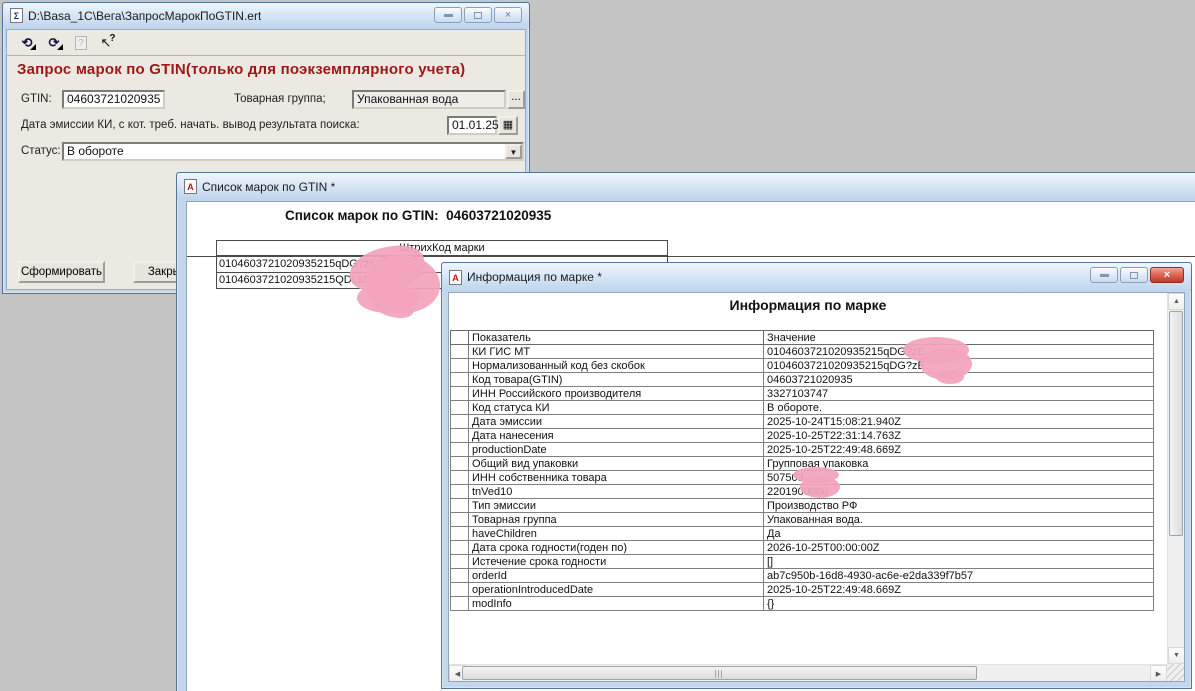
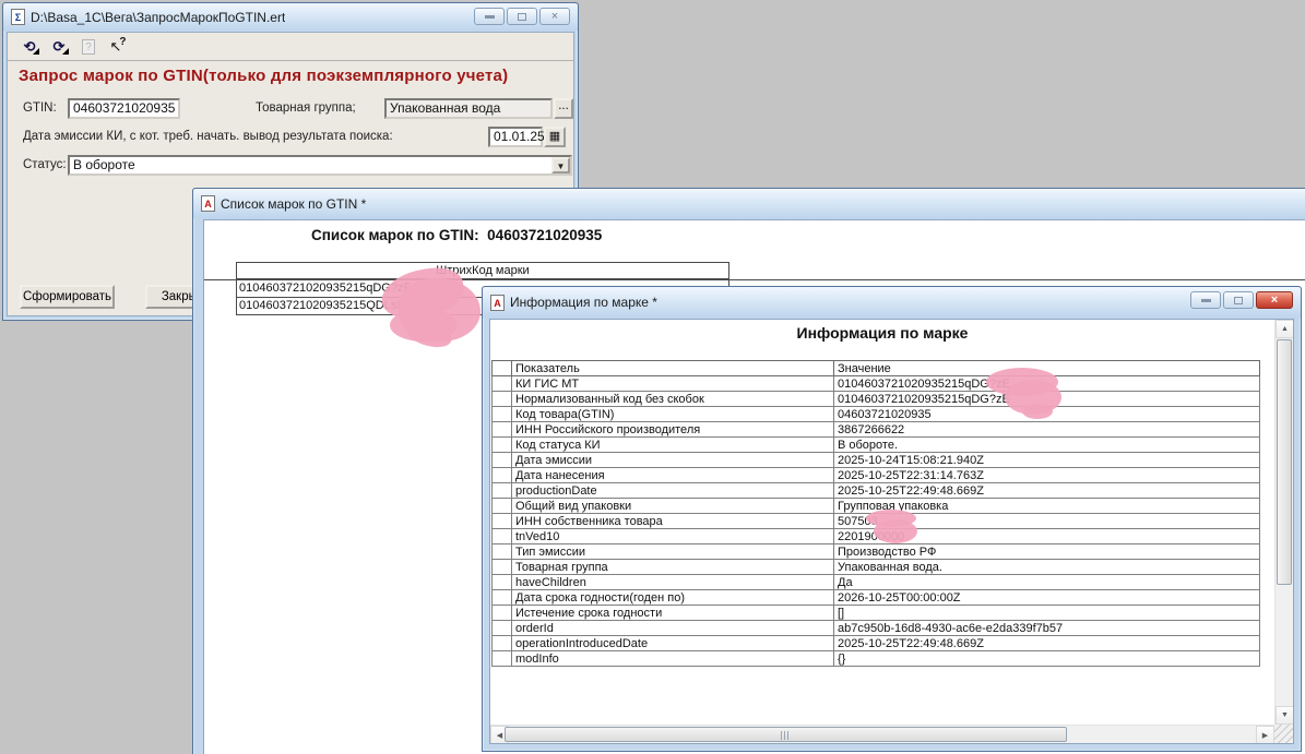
  Σ
  D:\Basa_1C\Вега\ЗапросМарокПоGTIN.ert
  ×
  ⟲
  ⟳
  ?
  ↖
  ?
  Запрос марок по GTIN(только для поэкземплярного учета)
  GTIN:
  04603721020935
  Товарная группа;
  Упакованная вода
  ...
  Дата эмиссии КИ, с кот. треб. начать. вывод результата поиска:
  01.01.25
  ▦
  Статус:
  В обороте
  ▼
  Сформировать
  A
  Список марок по GTIN *
  Список марок по GTIN: 04603721020935
  рихКод марки
  0104603721020935215qD
  0104603721020935215QD
  A
  Информация по марке *
  ×
  Информация по марке
  	Показатель	Значение
  	КИ ГИС МТ	0104603721020935215qDG
  	Нормализованный код без скобок	0104603721020935215qDG?z
  	Код товара(GTIN)	04603721020935
- 	ИНН Российского производителя	3327103747
+ 	ИНН Российского производителя	3867266622
  	Код статуса КИ	В обороте.
  	Дата эмиссии	2025-10-24T15:08:21.940Z
  	Дата нанесения	2025-10-25T22:31:14.763Z
  	productionDate	2025-10-25T22:49:48.669Z
  	Общий вид упаковки	Групповая упаковка
  	ИНН собственника товара	5075
  	tnVed10	220190
  	Тип эмиссии	Производство РФ
  	Товарная группа	Упакованная вода.
  	haveChildren	Да
  	Дата срока годности(годен по)	2026-10-25T00:00:00Z
  	Истечение срока годности	[]
  	orderId	ab7c950b-16d8-4930-ac6e-e2da339f7b57
  	operationIntroducedDate	2025-10-25T22:49:48.669Z
  	modInfo	{}
